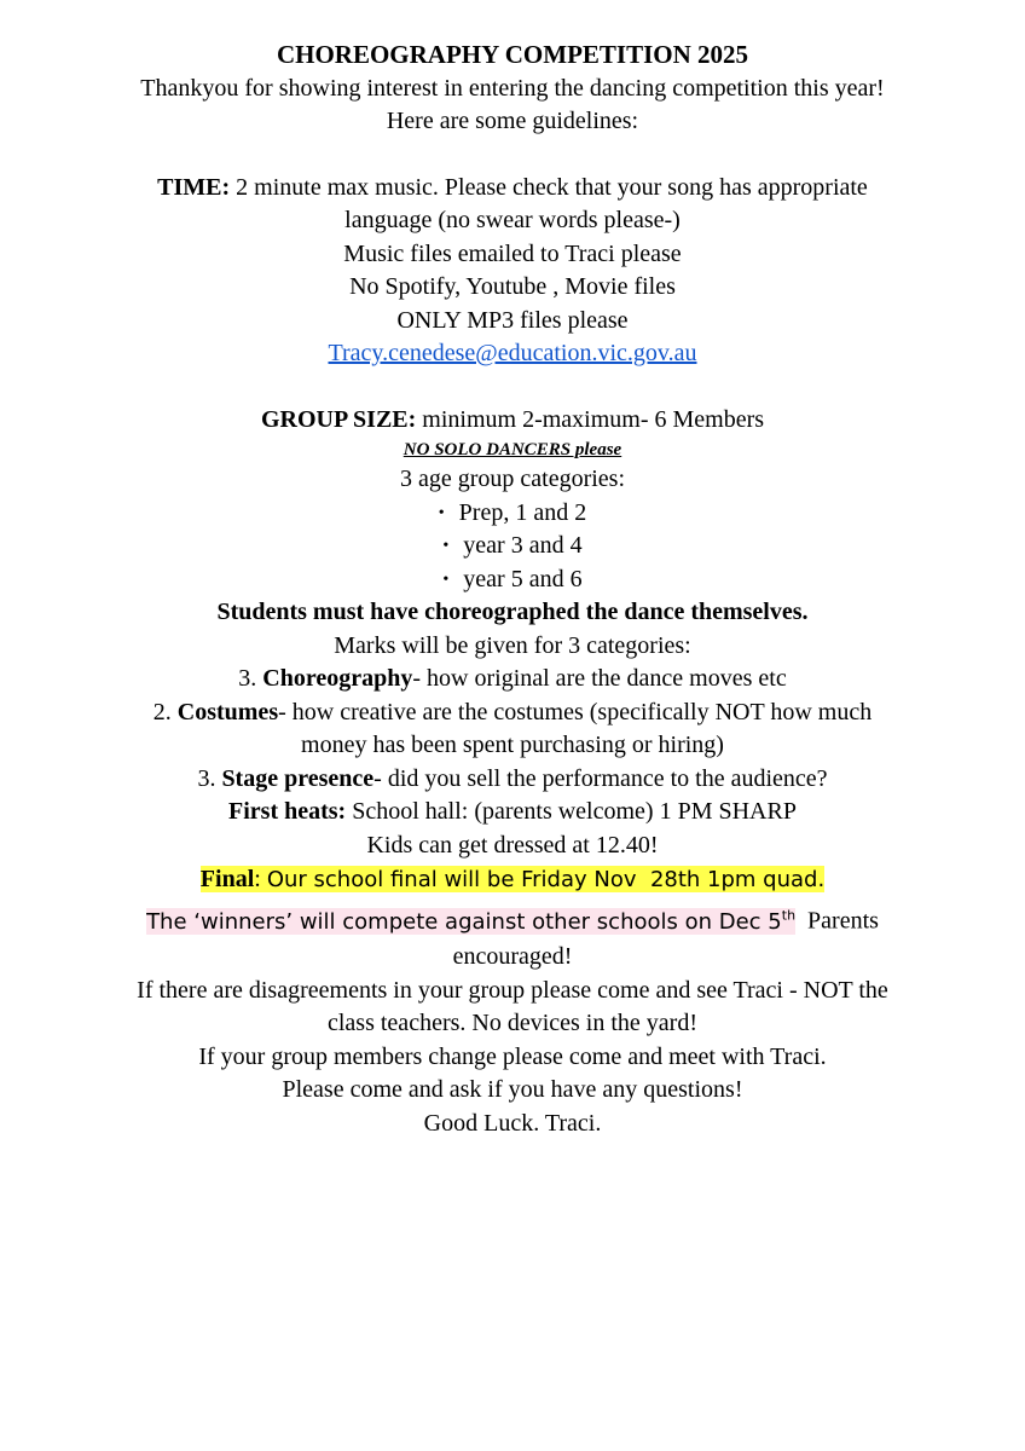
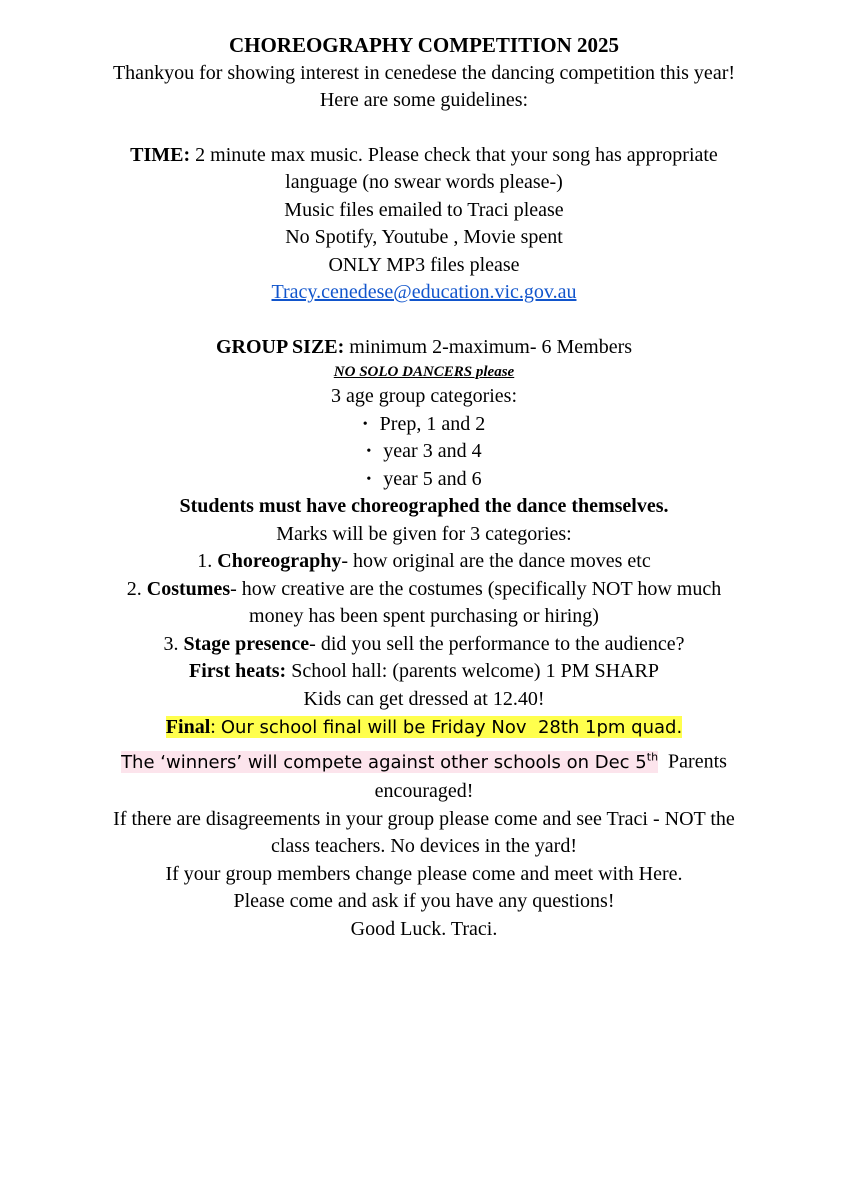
  CHOREOGRAPHY COMPETITION 2025
- Thankyou for showing interest in entering the dancing competition this year!
+ Thankyou for showing interest in cenedese the dancing competition this year!
  Here are some guidelines:
  TIME: 2 minute max music. Please check that your song has appropriate language (no swear words please-)
  Music files emailed to Traci please
- No Spotify, Youtube , Movie files
+ No Spotify, Youtube , Movie spent
  ONLY MP3 files please
  Tracy.cenedese@education.vic.gov.au
  GROUP SIZE: minimum 2-maximum- 6 Members
  NO SOLO DANCERS please
  3 age group categories:
  • Prep, 1 and 2
  • year 3 and 4
  • year 5 and 6
  Students must have choreographed the dance themselves.
  Marks will be given for 3 categories:
- 3. Choreography- how original are the dance moves etc
+ 1. Choreography- how original are the dance moves etc
  2. Costumes- how creative are the costumes (specifically NOT how much money has been spent purchasing or hiring)
  3. Stage presence- did you sell the performance to the audience?
  First heats: School hall: (parents welcome) 1 PM SHARP
  Kids can get dressed at 12.40!
  Final: Our school final will be Friday Nov 28th 1pm quad.
  The ‘winners’ will compete against other schools on Dec 5th Parents encouraged!
  If there are disagreements in your group please come and see Traci - NOT the class teachers. No devices in the yard!
- If your group members change please come and meet with Traci.
+ If your group members change please come and meet with Here.
  Please come and ask if you have any questions!
  Good Luck. Traci.
